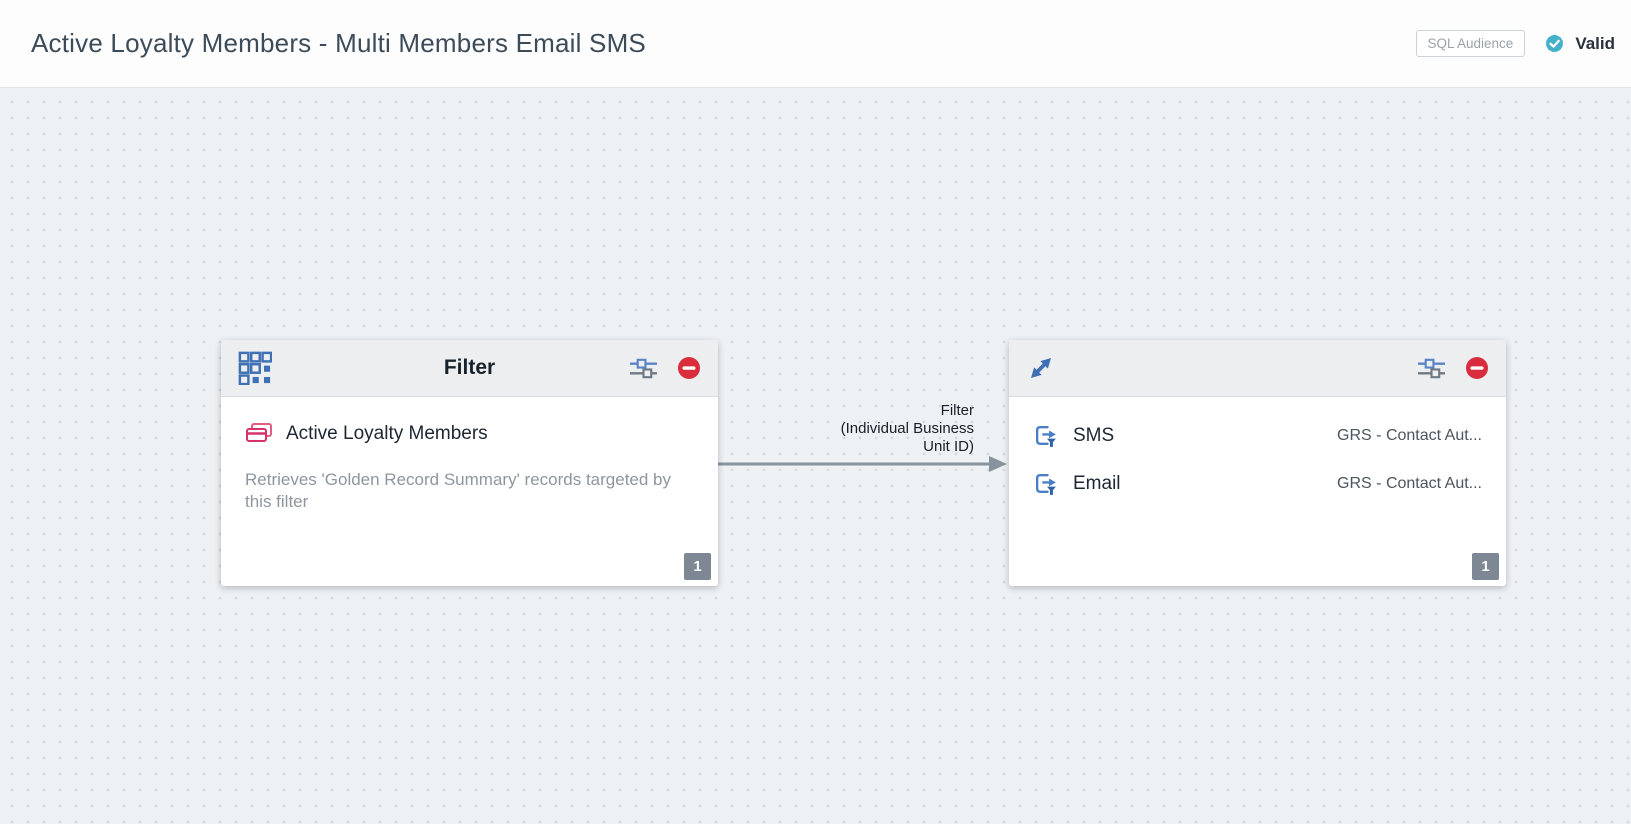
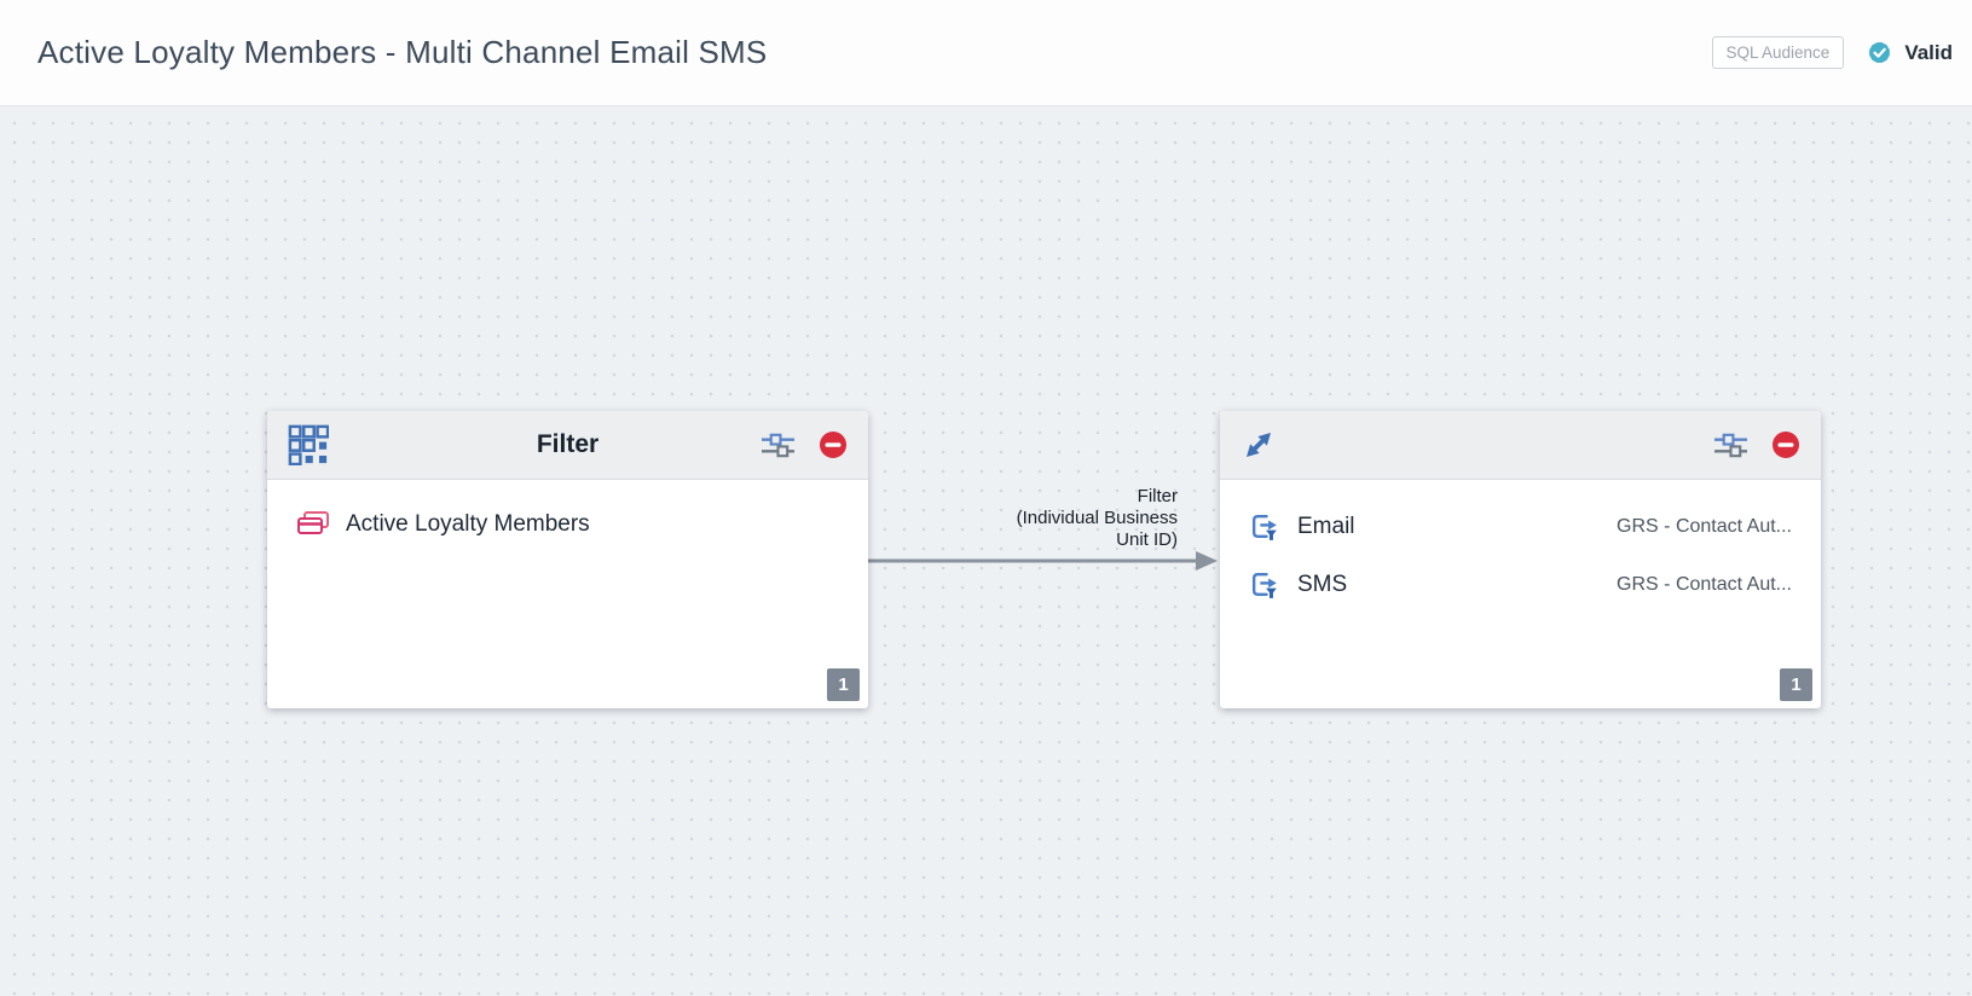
- Active Loyalty Members - Multi Members Email SMS
+ Active Loyalty Members - Multi Channel Email SMS
  SQL Audience
  Valid
  Filter
  (Individual Business
  Unit ID)
  Filter
  Active Loyalty Members
- Retrieves 'Golden Record Summary' records targeted by this filter
  1
- SMS
+ Email
  GRS - Contact Aut...
- Email
+ SMS
  GRS - Contact Aut...
  1
